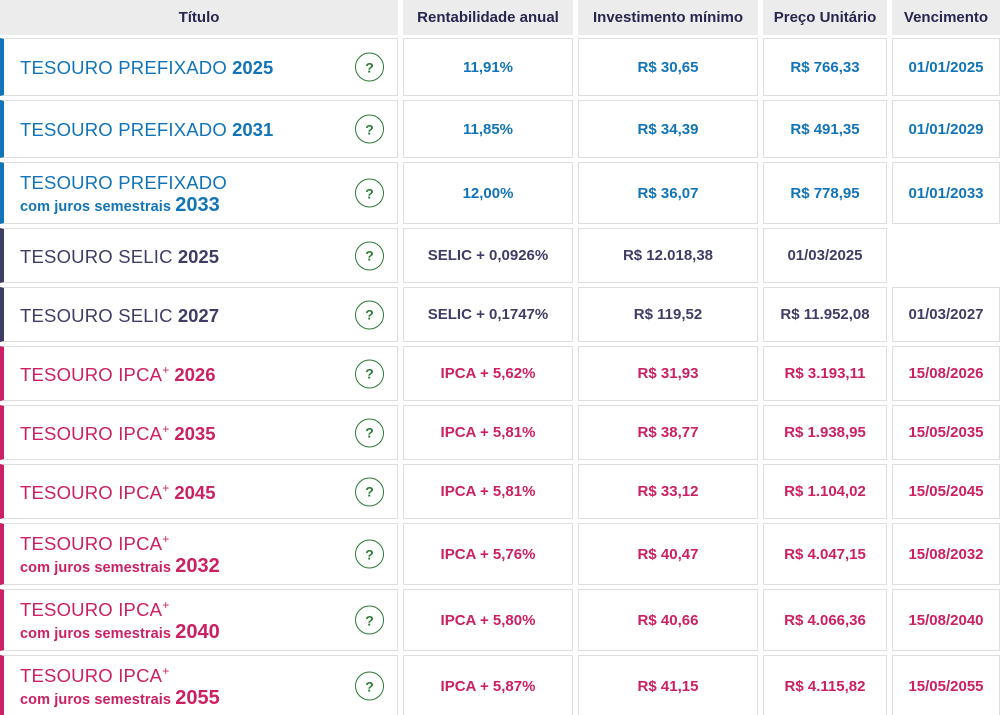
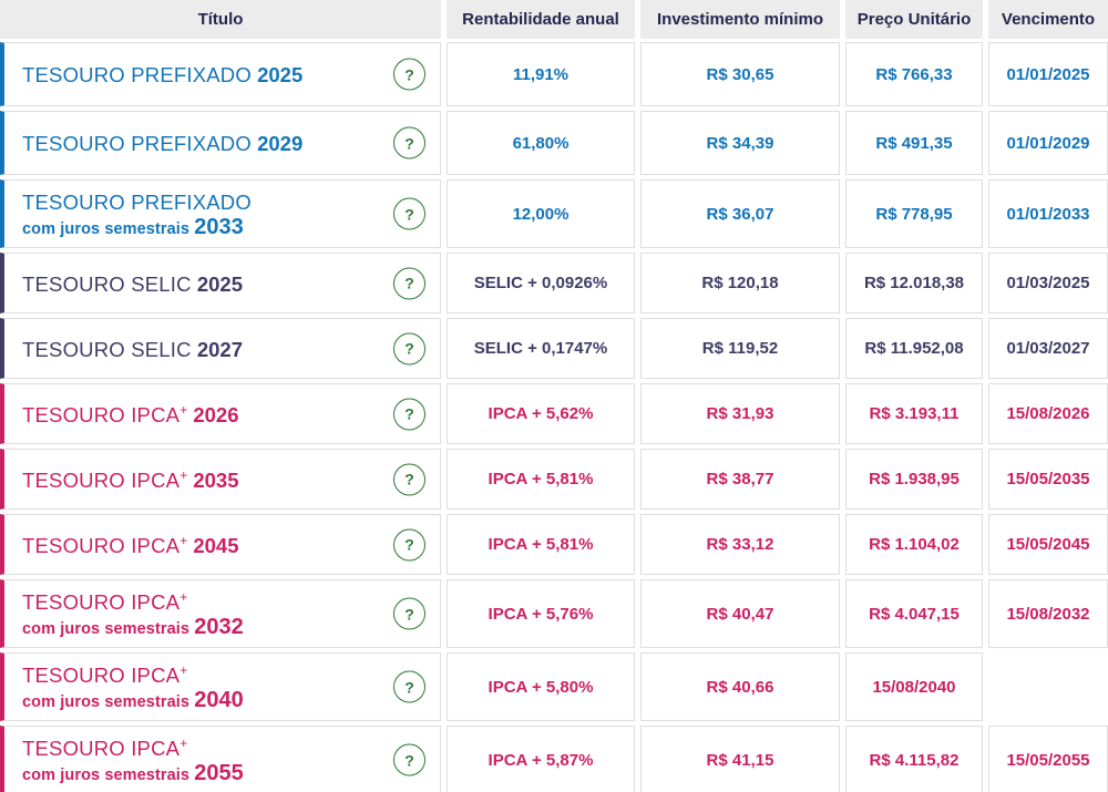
  Título
  Rentabilidade anual
  Investimento mínimo
  Preço Unitário
  Vencimento
  TESOURO PREFIXADO 2025
  ?
  11,91%
  R$ 30,65
  R$ 766,33
  01/01/2025
- TESOURO PREFIXADO 2031
+ TESOURO PREFIXADO 2029
  ?
- 11,85%
+ 61,80%
  R$ 34,39
  R$ 491,35
  01/01/2029
  TESOURO PREFIXADO
  com juros semestrais 2033
  ?
  12,00%
  R$ 36,07
  R$ 778,95
  01/01/2033
  TESOURO SELIC 2025
  ?
  SELIC + 0,0926%
+ R$ 120,18
  R$ 12.018,38
  01/03/2025
  TESOURO SELIC 2027
  ?
  SELIC + 0,1747%
  R$ 119,52
  R$ 11.952,08
  01/03/2027
  TESOURO IPCA+ 2026
  ?
  IPCA + 5,62%
  R$ 31,93
  R$ 3.193,11
  15/08/2026
  TESOURO IPCA+ 2035
  ?
  IPCA + 5,81%
  R$ 38,77
  R$ 1.938,95
  15/05/2035
  TESOURO IPCA+ 2045
  ?
  IPCA + 5,81%
  R$ 33,12
  R$ 1.104,02
  15/05/2045
  TESOURO IPCA+
  com juros semestrais 2032
  ?
  IPCA + 5,76%
  R$ 40,47
  R$ 4.047,15
  15/08/2032
  TESOURO IPCA+
  com juros semestrais 2040
  ?
  IPCA + 5,80%
  R$ 40,66
- R$ 4.066,36
  15/08/2040
  TESOURO IPCA+
  com juros semestrais 2055
  ?
  IPCA + 5,87%
  R$ 41,15
  R$ 4.115,82
  15/05/2055
